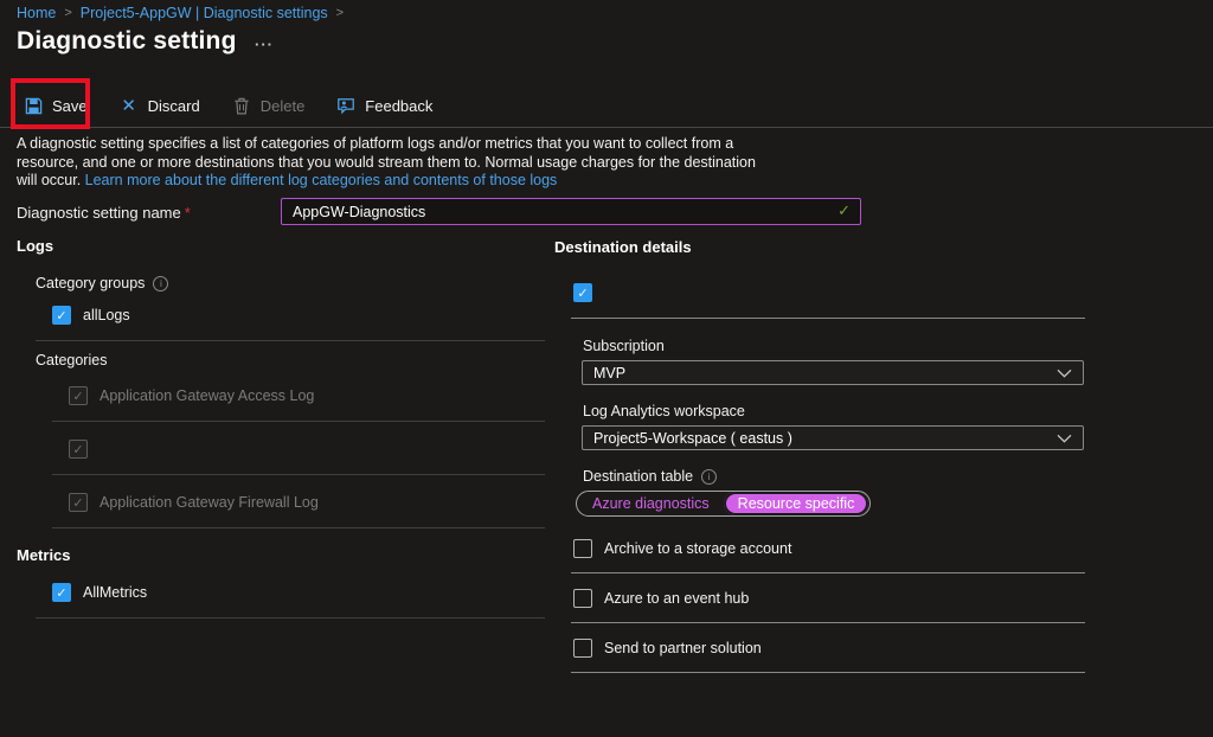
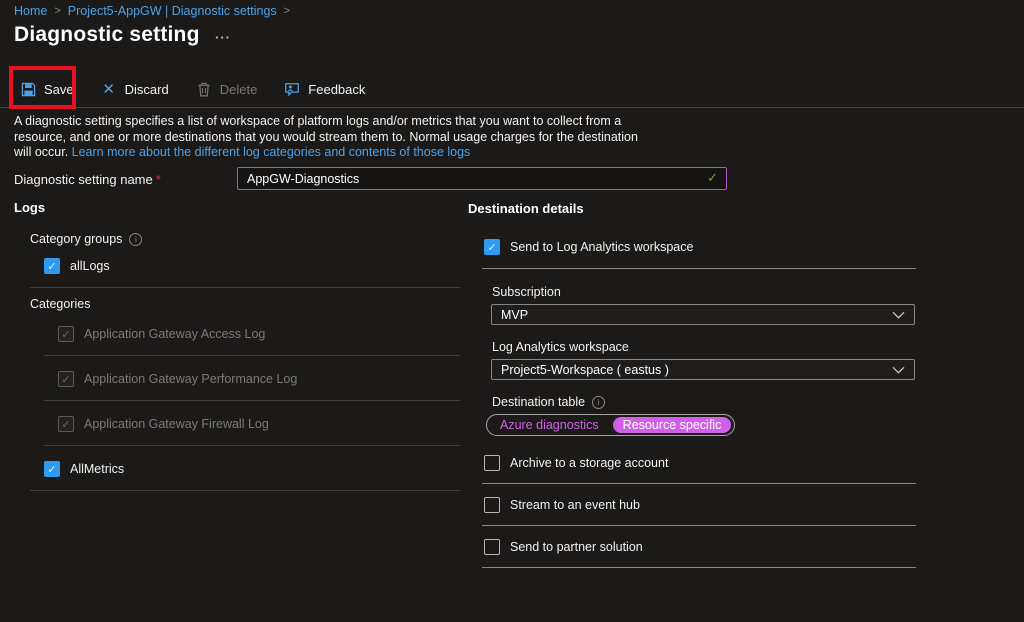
  Home
  >
  Project5-AppGW | Diagnostic settings
  >
  Diagnostic setting
  ···
  Save
  ✕
  Discard
  Delete
  Feedback
- A diagnostic setting specifies a list of categories of platform logs and/or metrics that you want to collect from a resource, and one or more destinations that you would stream them to. Normal usage charges for the destination will occur. Learn more about the different log categories and contents of those logs
+ A diagnostic setting specifies a list of workspace of platform logs and/or metrics that you want to collect from a resource, and one or more destinations that you would stream them to. Normal usage charges for the destination will occur. Learn more about the different log categories and contents of those logs
  Diagnostic setting name *
  AppGW-Diagnostics
  ✓
  Logs
  Category groups
  i
  ✓
  allLogs
  Categories
  ✓
  Application Gateway Access Log
  ✓
+ Application Gateway Performance Log
  ✓
  Application Gateway Firewall Log
- Metrics
  ✓
  AllMetrics
  Destination details
  ✓
+ Send to Log Analytics workspace
  Subscription
  MVP
  Log Analytics workspace
  Project5-Workspace ( eastus )
  Destination table
  i
  Azure diagnostics
  Resource specific
  Archive to a storage account
- Azure to an event hub
+ Stream to an event hub
  Send to partner solution
